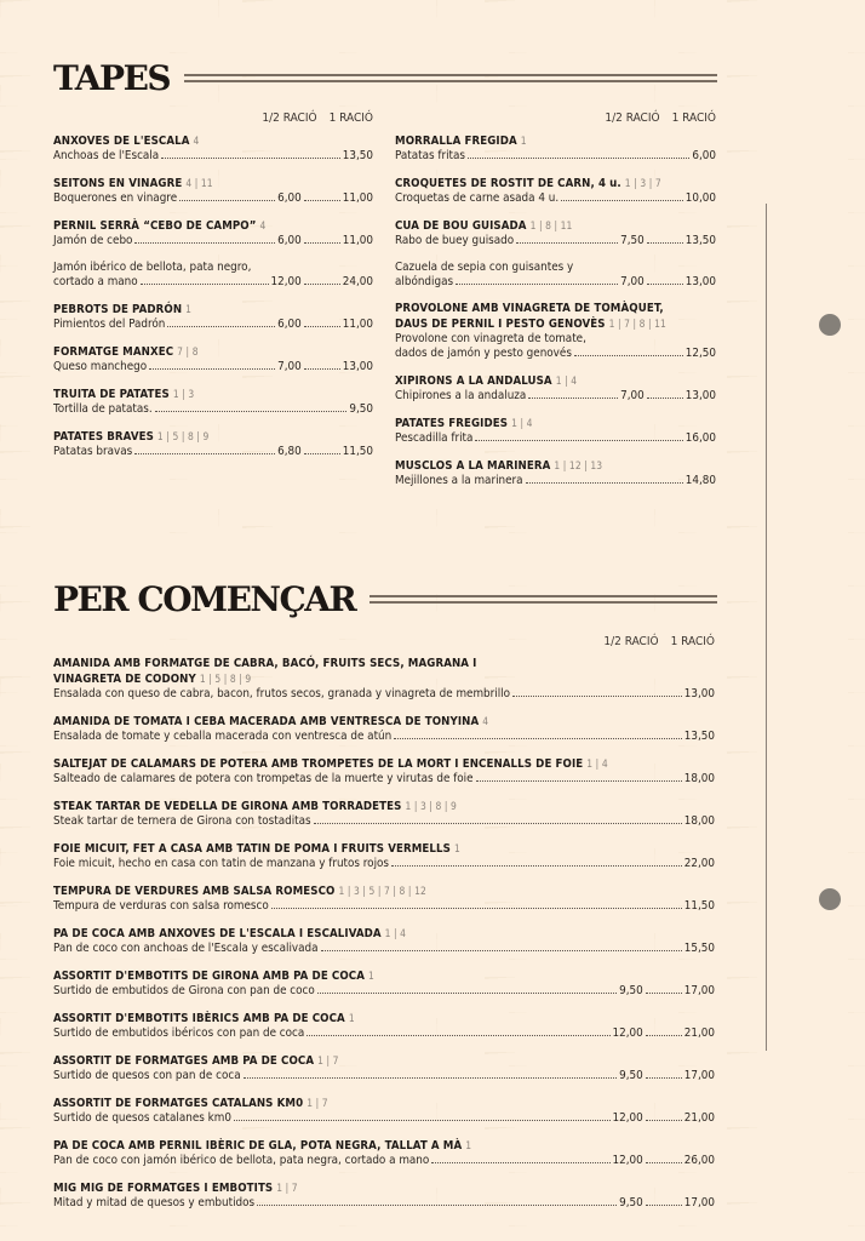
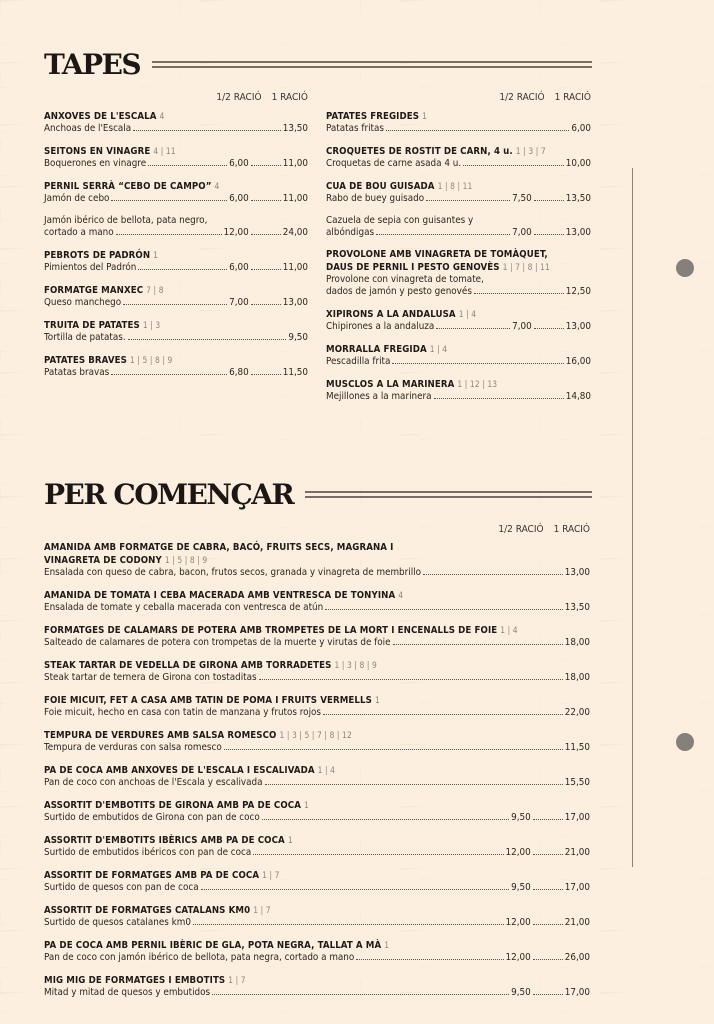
  TAPES
  1/2 RACIÓ
  1 RACIÓ
  ANXOVES DE L'ESCALA 4
  Anchoas de l'Escala
  13,50
  SEITONS EN VINAGRE 4 | 11
  Boquerones en vinagre
  6,00
  11,00
  PERNIL SERRÀ “CEBO DE CAMPO” 4
  Jamón de cebo
  6,00
  11,00
  Jamón ibérico de bellota, pata negro,
  cortado a mano
  12,00
  24,00
  PEBROTS DE PADRÓN 1
  Pimientos del Padrón
  6,00
  11,00
  FORMATGE MANXEC 7 | 8
  Queso manchego
  7,00
  13,00
  TRUITA DE PATATES 1 | 3
  Tortilla de patatas.
  9,50
  PATATES BRAVES 1 | 5 | 8 | 9
  Patatas bravas
  6,80
  11,50
  1/2 RACIÓ
  1 RACIÓ
- MORRALLA FREGIDA 1
+ PATATES FREGIDES 1
  Patatas fritas
  6,00
  CROQUETES DE ROSTIT DE CARN, 4 u. 1 | 3 | 7
  Croquetas de carne asada 4 u.
  10,00
  CUA DE BOU GUISADA 1 | 8 | 11
  Rabo de buey guisado
  7,50
  13,50
  Cazuela de sepia con guisantes y
  albóndigas
  7,00
  13,00
  PROVOLONE AMB VINAGRETA DE TOMÀQUET,
  DAUS DE PERNIL I PESTO GENOVÈS 1 | 7 | 8 | 11
  Provolone con vinagreta de tomate,
  dados de jamón y pesto genovés
  12,50
  XIPIRONS A LA ANDALUSA 1 | 4
  Chipirones a la andaluza
  7,00
  13,00
- PATATES FREGIDES 1 | 4
+ MORRALLA FREGIDA 1 | 4
  Pescadilla frita
  16,00
  MUSCLOS A LA MARINERA 1 | 12 | 13
  Mejillones a la marinera
  14,80
  PER COMENÇAR
  1/2 RACIÓ
  1 RACIÓ
  AMANIDA AMB FORMATGE DE CABRA, BACÓ, FRUITS SECS, MAGRANA I
  VINAGRETA DE CODONY 1 | 5 | 8 | 9
  Ensalada con queso de cabra, bacon, frutos secos, granada y vinagreta de membrillo
  13,00
  AMANIDA DE TOMATA I CEBA MACERADA AMB VENTRESCA DE TONYINA 4
  Ensalada de tomate y ceballa macerada con ventresca de atún
  13,50
- SALTEJAT DE CALAMARS DE POTERA AMB TROMPETES DE LA MORT I ENCENALLS DE FOIE 1 | 4
+ FORMATGES DE CALAMARS DE POTERA AMB TROMPETES DE LA MORT I ENCENALLS DE FOIE 1 | 4
  Salteado de calamares de potera con trompetas de la muerte y virutas de foie
  18,00
  STEAK TARTAR DE VEDELLA DE GIRONA AMB TORRADETES 1 | 3 | 8 | 9
  Steak tartar de ternera de Girona con tostaditas
  18,00
  FOIE MICUIT, FET A CASA AMB TATIN DE POMA I FRUITS VERMELLS 1
  Foie micuit, hecho en casa con tatin de manzana y frutos rojos
  22,00
  TEMPURA DE VERDURES AMB SALSA ROMESCO 1 | 3 | 5 | 7 | 8 | 12
  Tempura de verduras con salsa romesco
  11,50
  PA DE COCA AMB ANXOVES DE L'ESCALA I ESCALIVADA 1 | 4
  Pan de coco con anchoas de l'Escala y escalivada
  15,50
  ASSORTIT D'EMBOTITS DE GIRONA AMB PA DE COCA 1
  Surtido de embutidos de Girona con pan de coco
  9,50
  17,00
  ASSORTIT D'EMBOTITS IBÈRICS AMB PA DE COCA 1
  Surtido de embutidos ibéricos con pan de coca
  12,00
  21,00
  ASSORTIT DE FORMATGES AMB PA DE COCA 1 | 7
  Surtido de quesos con pan de coca
  9,50
  17,00
  ASSORTIT DE FORMATGES CATALANS KM0 1 | 7
  Surtido de quesos catalanes km0
  12,00
  21,00
  PA DE COCA AMB PERNIL IBÈRIC DE GLA, POTA NEGRA, TALLAT A MÀ 1
  Pan de coco con jamón ibérico de bellota, pata negra, cortado a mano
  12,00
  26,00
  MIG MIG DE FORMATGES I EMBOTITS 1 | 7
  Mitad y mitad de quesos y embutidos
  9,50
  17,00
